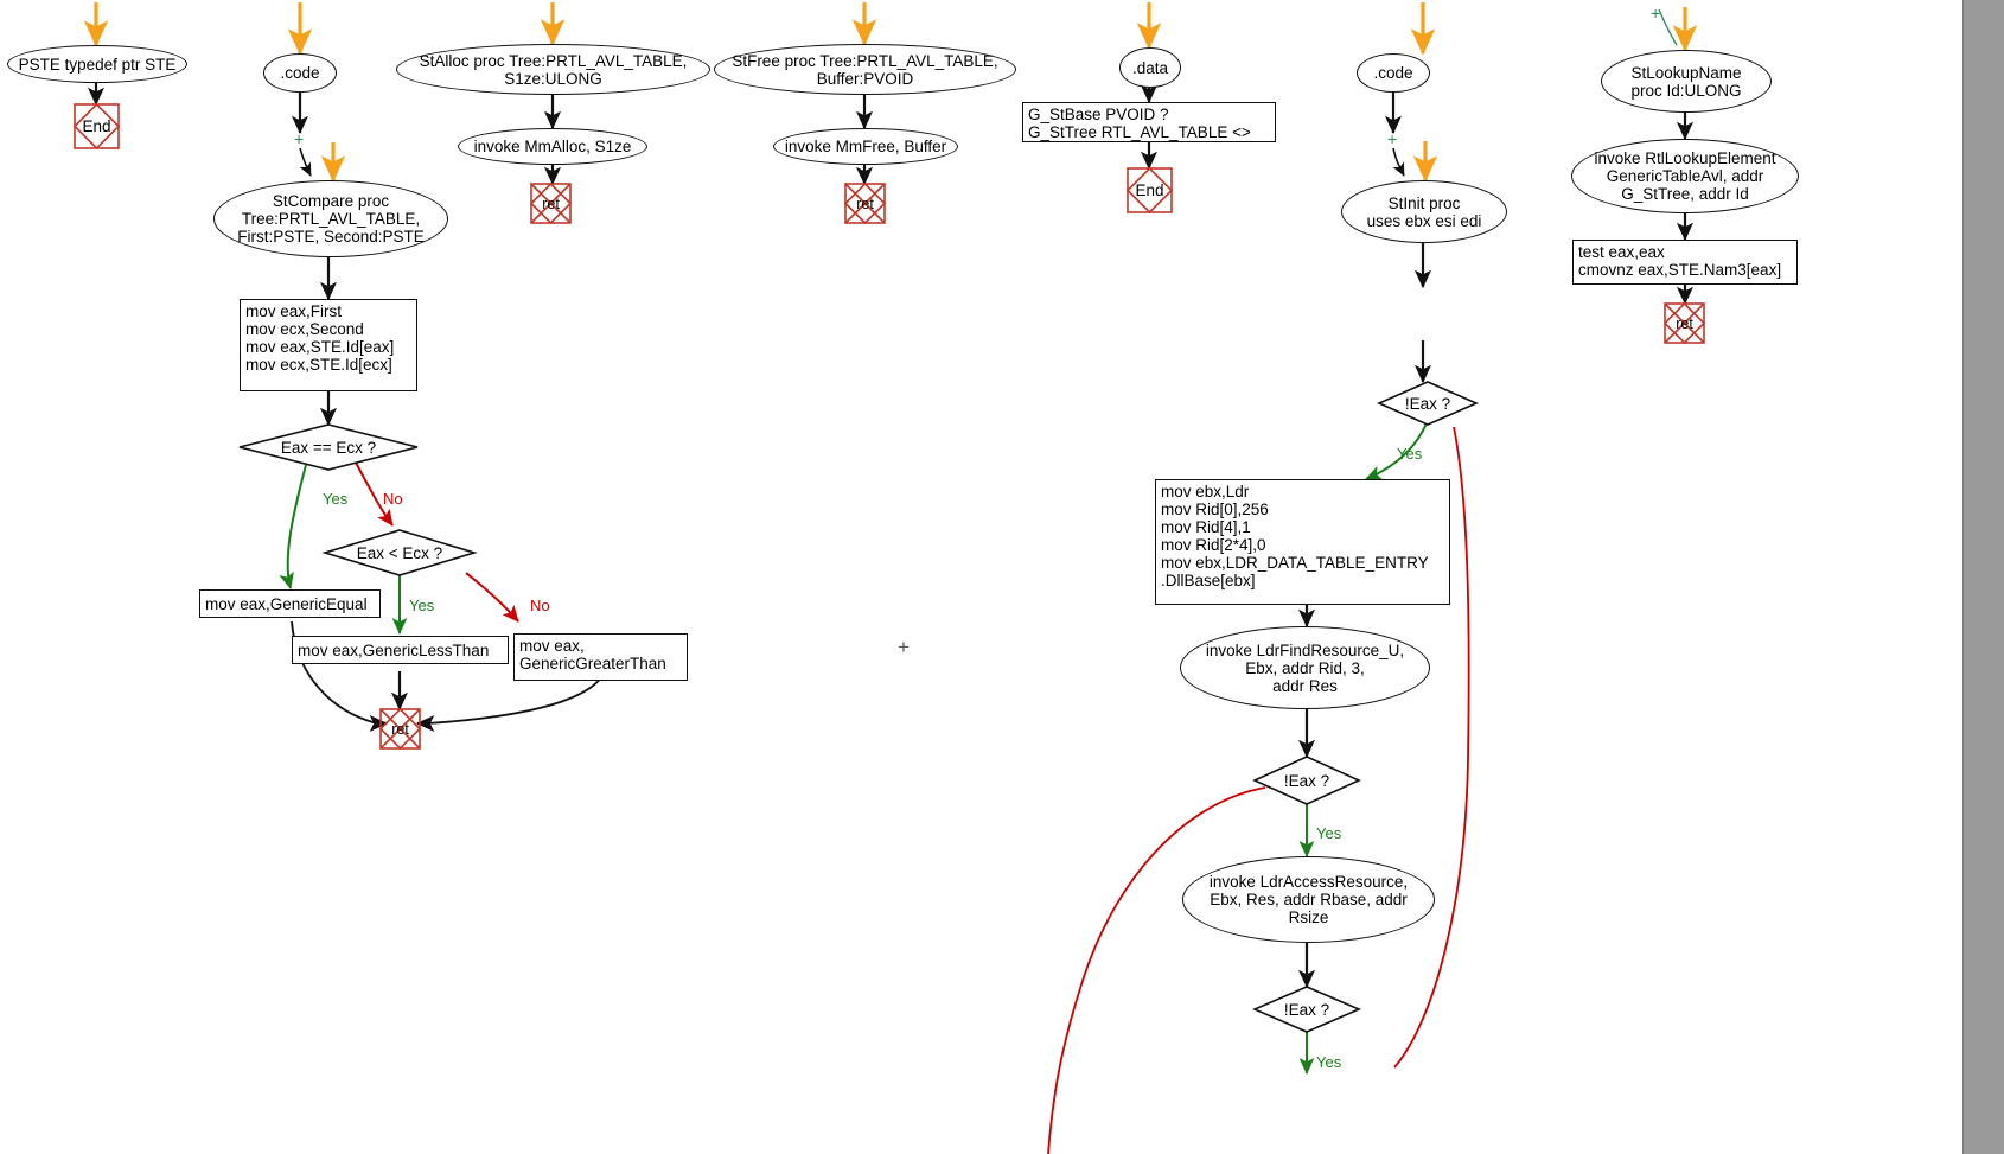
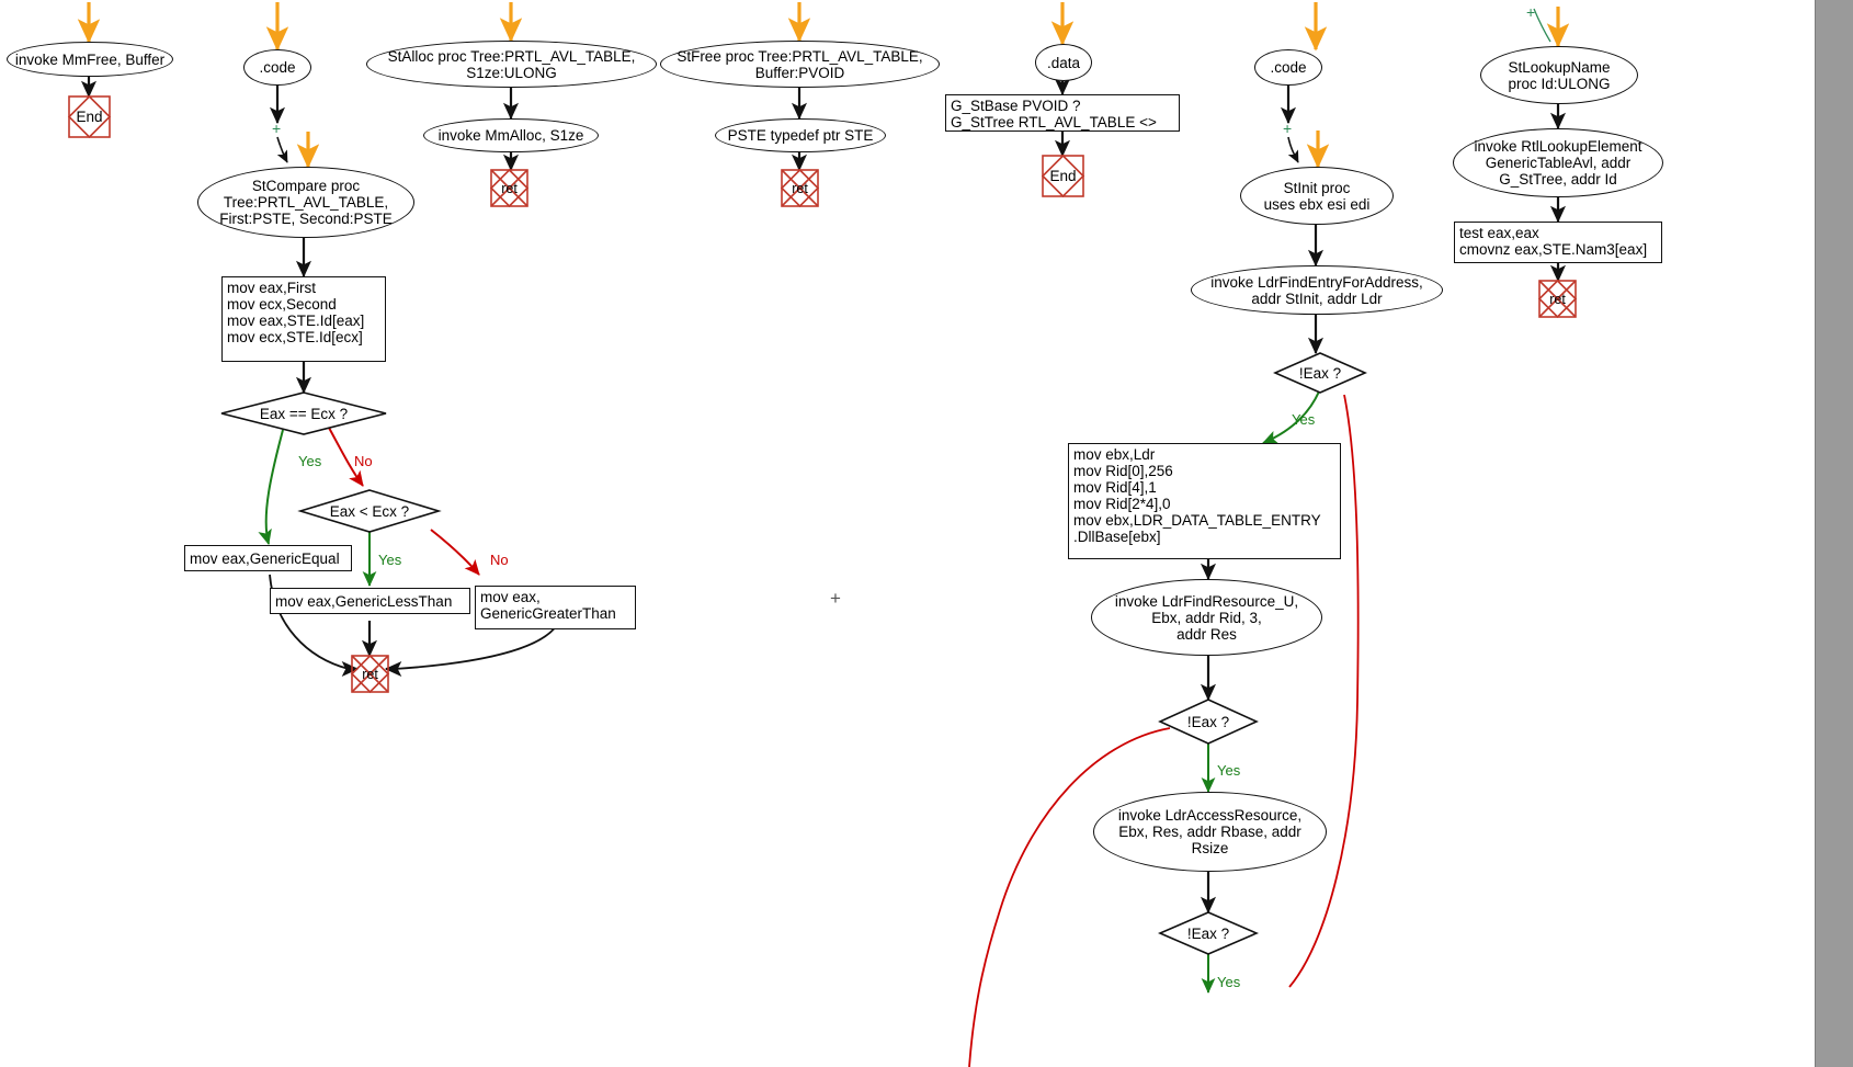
- PSTE typedef ptr STE
+ invoke MmFree, Buffer
  End
  .code
  +
  StCompare proc
  Tree:PRTL_AVL_TABLE,
  First:PSTE, Second:PSTE
  mov eax,First
  mov ecx,Second
  mov eax,STE.Id[eax]
  mov ecx,STE.Id[ecx]
  Eax == Ecx ?
  Eax < Ecx ?
  mov eax,GenericEqual
  mov eax,GenericLessThan
  mov eax,
  GenericGreaterThan
  ret
  Yes
  No
  Yes
  No
  StAlloc proc Tree:PRTL_AVL_TABLE,
  S1ze:ULONG
  invoke MmAlloc, S1ze
  ret
  StFree proc Tree:PRTL_AVL_TABLE,
  Buffer:PVOID
- invoke MmFree, Buffer
+ PSTE typedef ptr STE
  ret
  .data
  G_StBase PVOID ?
  G_StTree RTL_AVL_TABLE <>
  End
  .code
  +
  StInit proc
  uses ebx esi edi
+ invoke LdrFindEntryForAddress,
+ addr StInit, addr Ldr
  !Eax ?
  Yes
  mov ebx,Ldr
  mov Rid[0],256
  mov Rid[4],1
  mov Rid[2*4],0
  mov ebx,LDR_DATA_TABLE_ENTRY
  .DllBase[ebx]
  invoke LdrFindResource_U,
  Ebx, addr Rid, 3,
  addr Res
  !Eax ?
  Yes
  invoke LdrAccessResource,
  Ebx, Res, addr Rbase, addr
  Rsize
  !Eax ?
  Yes
  +
  StLookupName
  proc Id:ULONG
  invoke RtlLookupElement
  GenericTableAvl, addr
  G_StTree, addr Id
  test eax,eax
  cmovnz eax,STE.Nam3[eax]
  ret
  +
